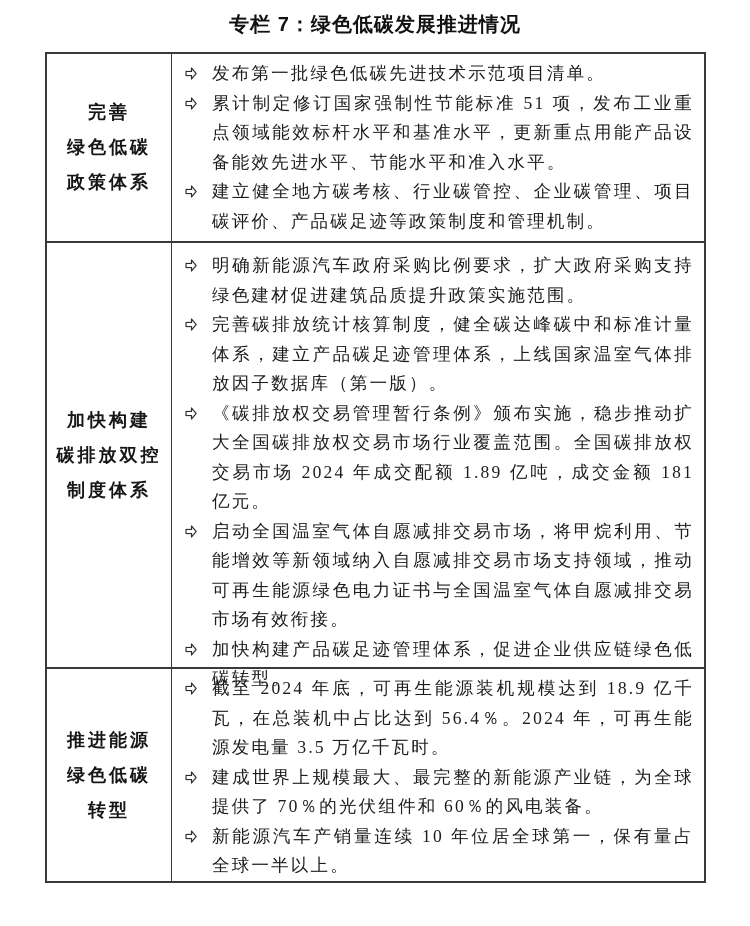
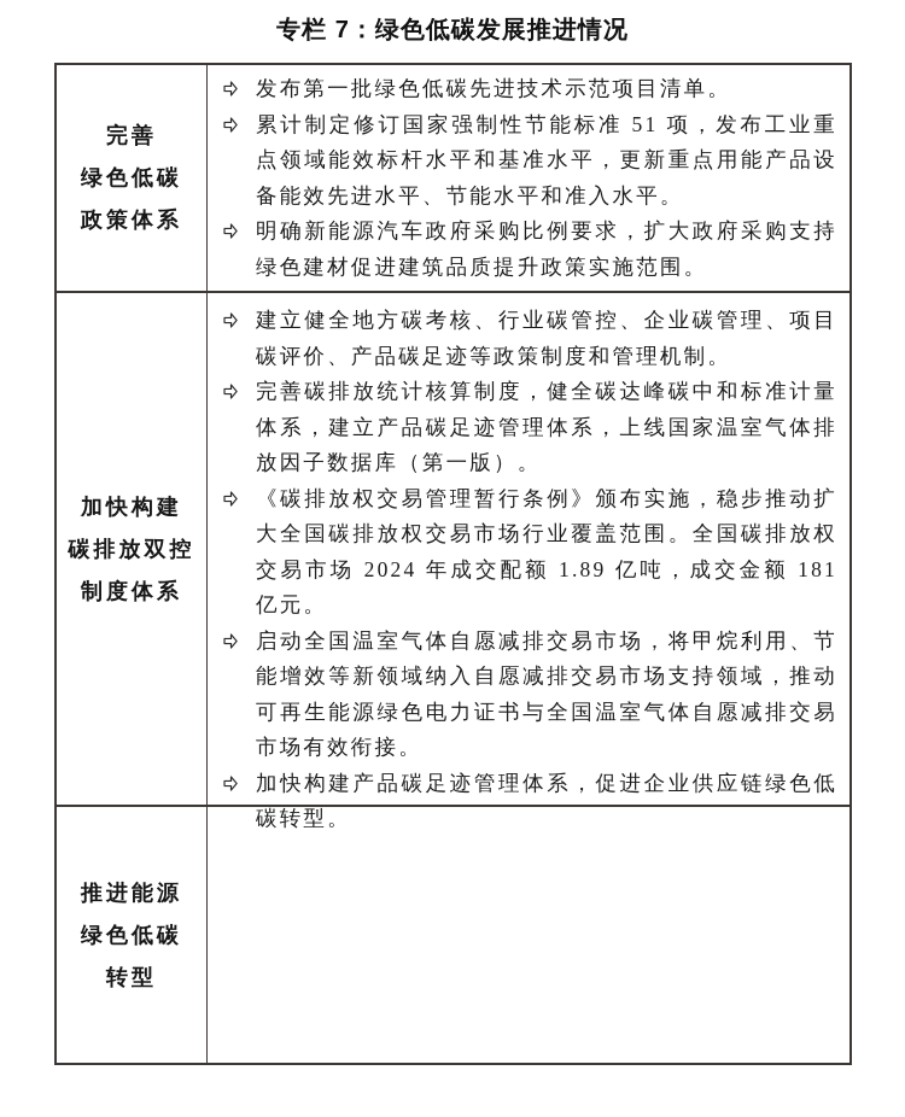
  专栏 7：绿色低碳发展推进情况
  完善
  绿色低碳
  政策体系
  发布第一批绿色低碳先进技术示范项目清单。
  累计制定修订国家强制性节能标准 51 项，发布工业重点领域能效标杆水平和基准水平，更新重点用能产品设备能效先进水平、节能水平和准入水平。
- 建立健全地方碳考核、行业碳管控、企业碳管理、项目碳评价、产品碳足迹等政策制度和管理机制。
+ 明确新能源汽车政府采购比例要求，扩大政府采购支持绿色建材促进建筑品质提升政策实施范围。
  加快构建
  碳排放双控
  制度体系
- 明确新能源汽车政府采购比例要求，扩大政府采购支持绿色建材促进建筑品质提升政策实施范围。
+ 建立健全地方碳考核、行业碳管控、企业碳管理、项目碳评价、产品碳足迹等政策制度和管理机制。
  完善碳排放统计核算制度，健全碳达峰碳中和标准计量体系，建立产品碳足迹管理体系，上线国家温室气体排放因子数据库（第一版）。
  《碳排放权交易管理暂行条例》颁布实施，稳步推动扩大全国碳排放权交易市场行业覆盖范围。全国碳排放权交易市场 2024 年成交配额 1.89 亿吨，成交金额 181 亿元。
  启动全国温室气体自愿减排交易市场，将甲烷利用、节能增效等新领域纳入自愿减排交易市场支持领域，推动可再生能源绿色电力证书与全国温室气体自愿减排交易市场有效衔接。
  加快构建产品碳足迹管理体系，促进企业供应链绿色低碳转型。
  推进能源
  绿色低碳
  转型
- 截至 2024 年底，可再生能源装机规模达到 18.9 亿千瓦，在总装机中占比达到 56.4％。2024 年，可再生能源发电量 3.5 万亿千瓦时。
- 建成世界上规模最大、最完整的新能源产业链，为全球提供了 70％的光伏组件和 60％的风电装备。
- 新能源汽车产销量连续 10 年位居全球第一，保有量占全球一半以上。
